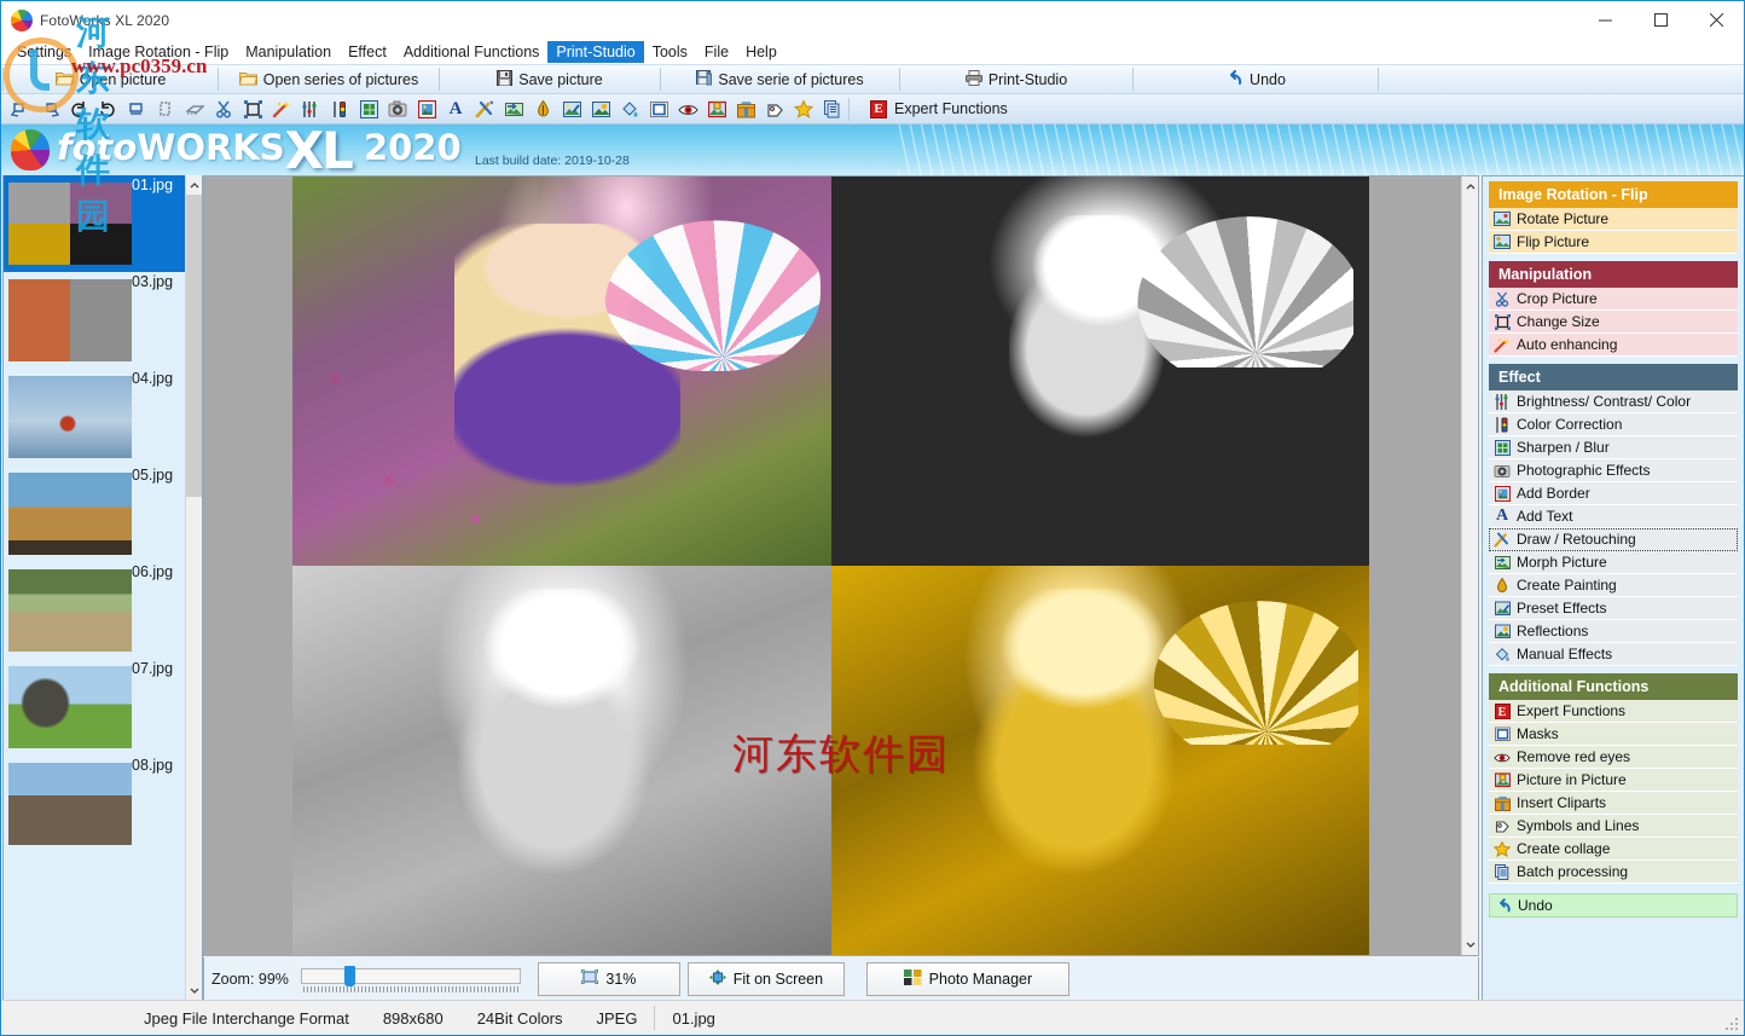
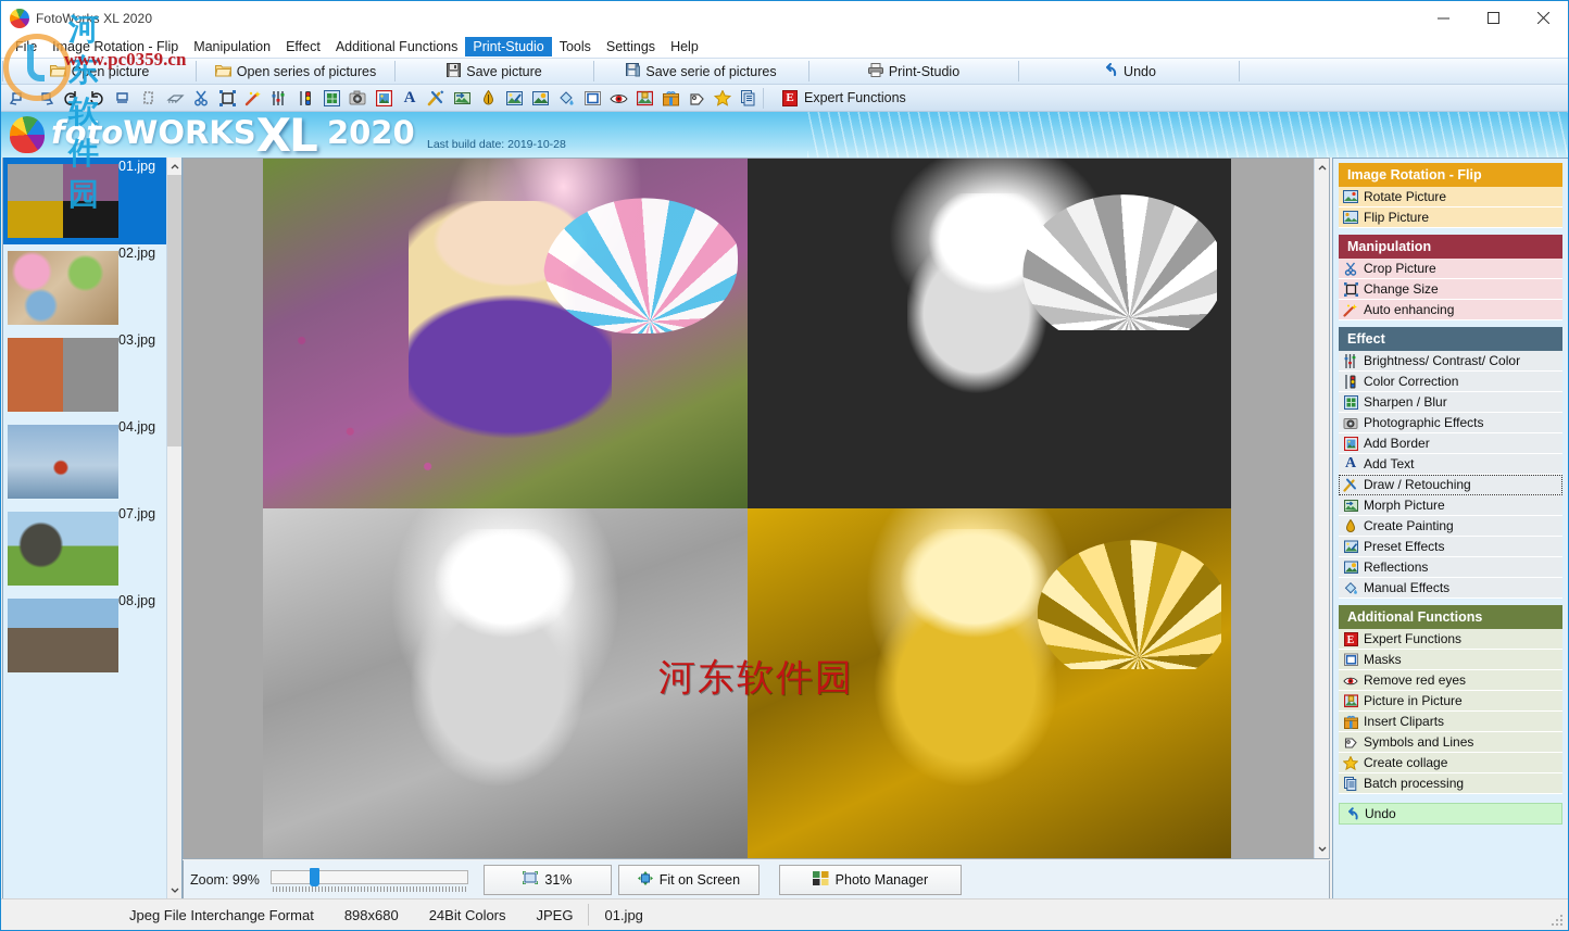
  FotoWorks XL 2020
- Settings
+ File
  Image Rotation - Flip
  Manipulation
  Effect
  Additional Functions
  Print-Studio
  Tools
- File
+ Settings
  Help
  Open picture
  Open series of pictures
  Save picture
  Save serie of pictures
  Print-Studio
  Undo
  A
  E
  Expert Functions
  fotoWORKSXL 2020
  Last build date: 2019-10-28
  01.jpg
+ 02.jpg
  03.jpg
  04.jpg
- 05.jpg
- 06.jpg
  07.jpg
  08.jpg
  河东软件园
  Zoom: 99%
  31%
  Fit on Screen
  Photo Manager
  Image Rotation - Flip
  Rotate Picture
  Flip Picture
  Manipulation
  Crop Picture
  Change Size
  Auto enhancing
  Effect
  Brightness/ Contrast/ Color
  Color Correction
  Sharpen / Blur
  Photographic Effects
  Add Border
  A
  Add Text
  Draw / Retouching
  Morph Picture
  Create Painting
  Preset Effects
  Reflections
  Manual Effects
  Additional Functions
  E
  Expert Functions
  Masks
  Remove red eyes
  Picture in Picture
  Insert Cliparts
  Symbols and Lines
  Create collage
  Batch processing
  Undo
  Jpeg File Interchange Format
  898x680
  24Bit Colors
  JPEG
  01.jpg
  河东软件园
  www.pc0359.cn
